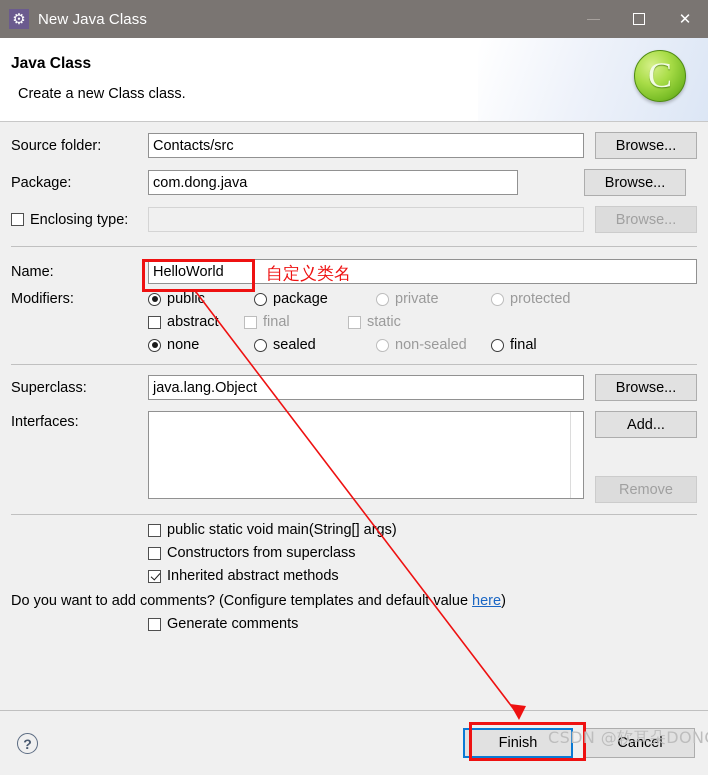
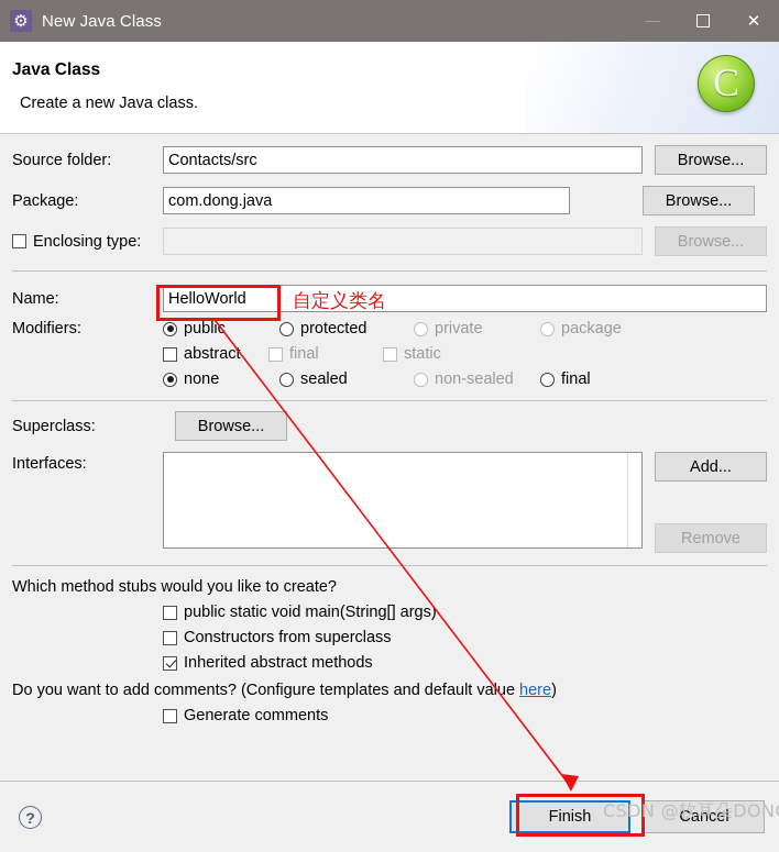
  ⚙
  New Java Class
  ✕
  Java Class
- Create a new Class class.
+ Create a new Java class.
  C
  Source folder:
  Contacts/src
  Browse...
  Package:
  com.dong.java
  Browse...
  Enclosing type:
  Browse...
  Name:
  HelloWorld
  Modifiers:
  publi
- package
+ protected
  private
- protected
+ package
  abstract
  final
  static
  none
  sealed
  non-sealed
  final
  Superclass:
- java.lang.Object
  Browse...
  Interfaces:
  Add...
  Remove
+ Which method stubs would you like to create?
  public static void main(String[] args)
  Constructors from superclass
  Inherited abstract methods
  Do you want to add comments? (Configure templates and default value here)
  Generate comments
  ?
  Finish
  Cancel
  自定义类名
  CSDN @软耳朵DON
